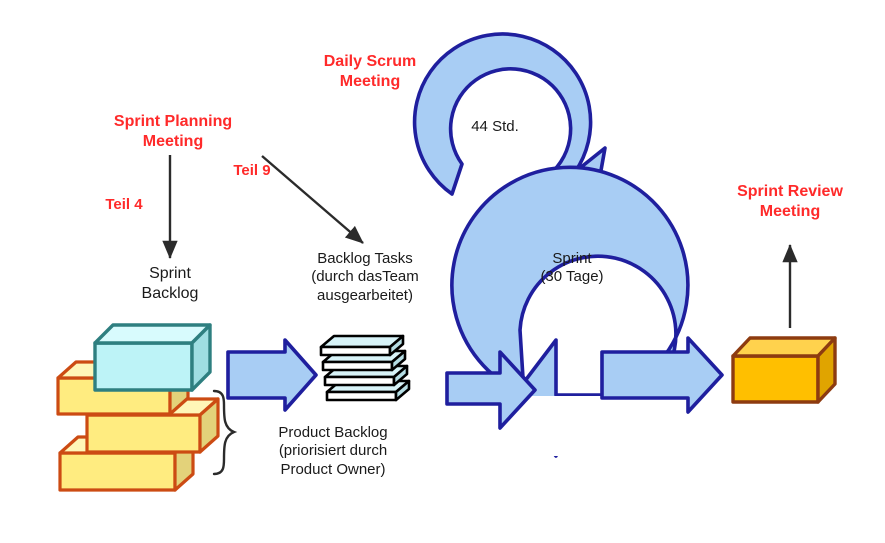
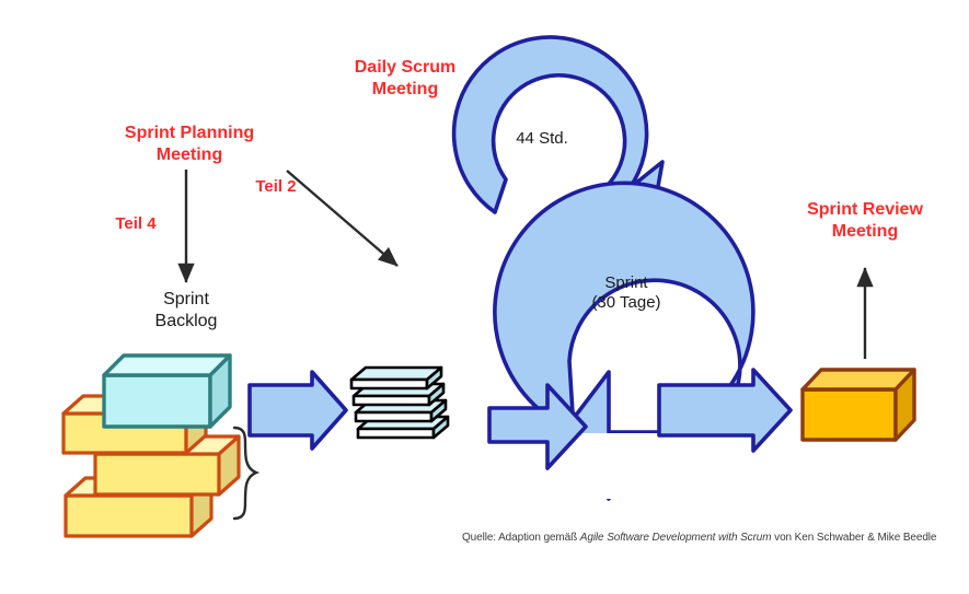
  Sprint Planning
  Meeting
  Daily Scrum
  Meeting
  Sprint Review
  Meeting
  Teil 4
- Teil 9
+ Teil 2
  Sprint
  Backlog
- Backlog Tasks
- (durch dasTeam
- ausgearbeitet)
- Product Backlog
- (priorisiert durch
- Product Owner)
  44 Std.
  Sprint
  (30 Tage)
+ Quelle: Adaption gemäß Agile Software Development with Scrum von Ken Schwaber & Mike Beedle
